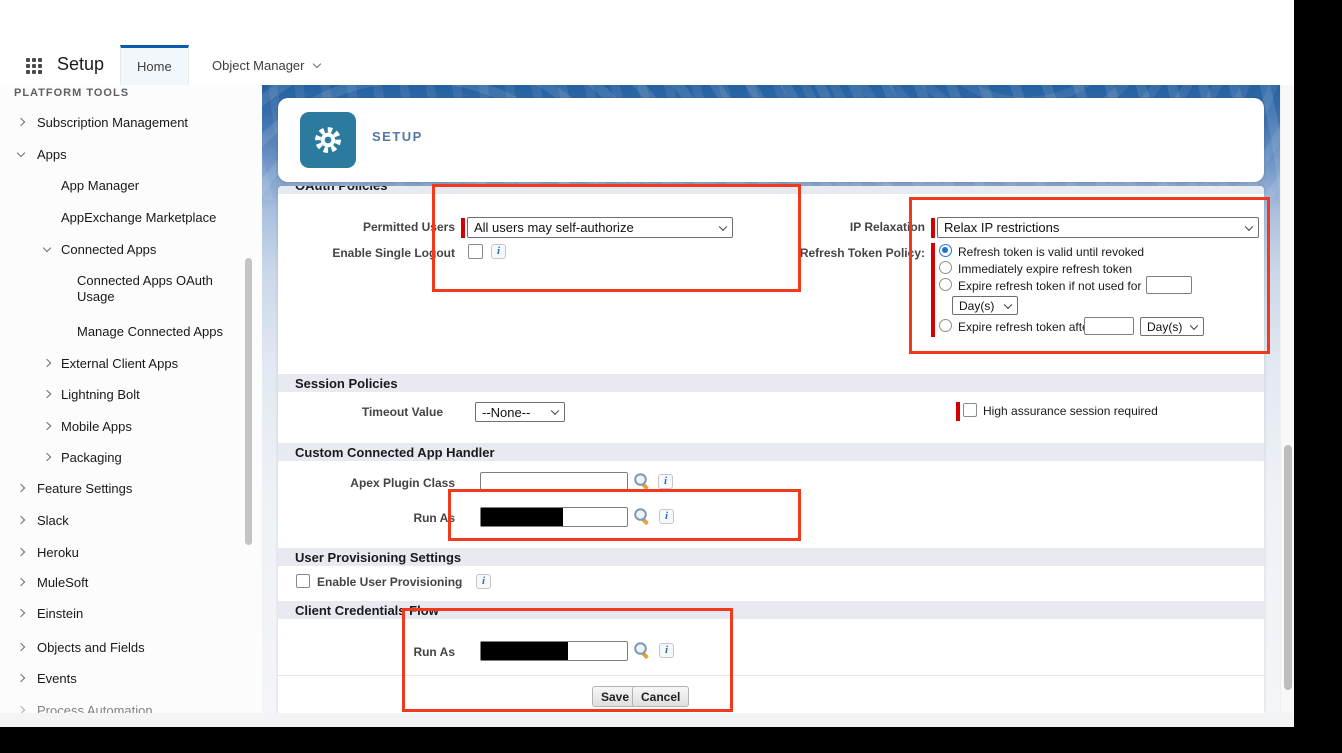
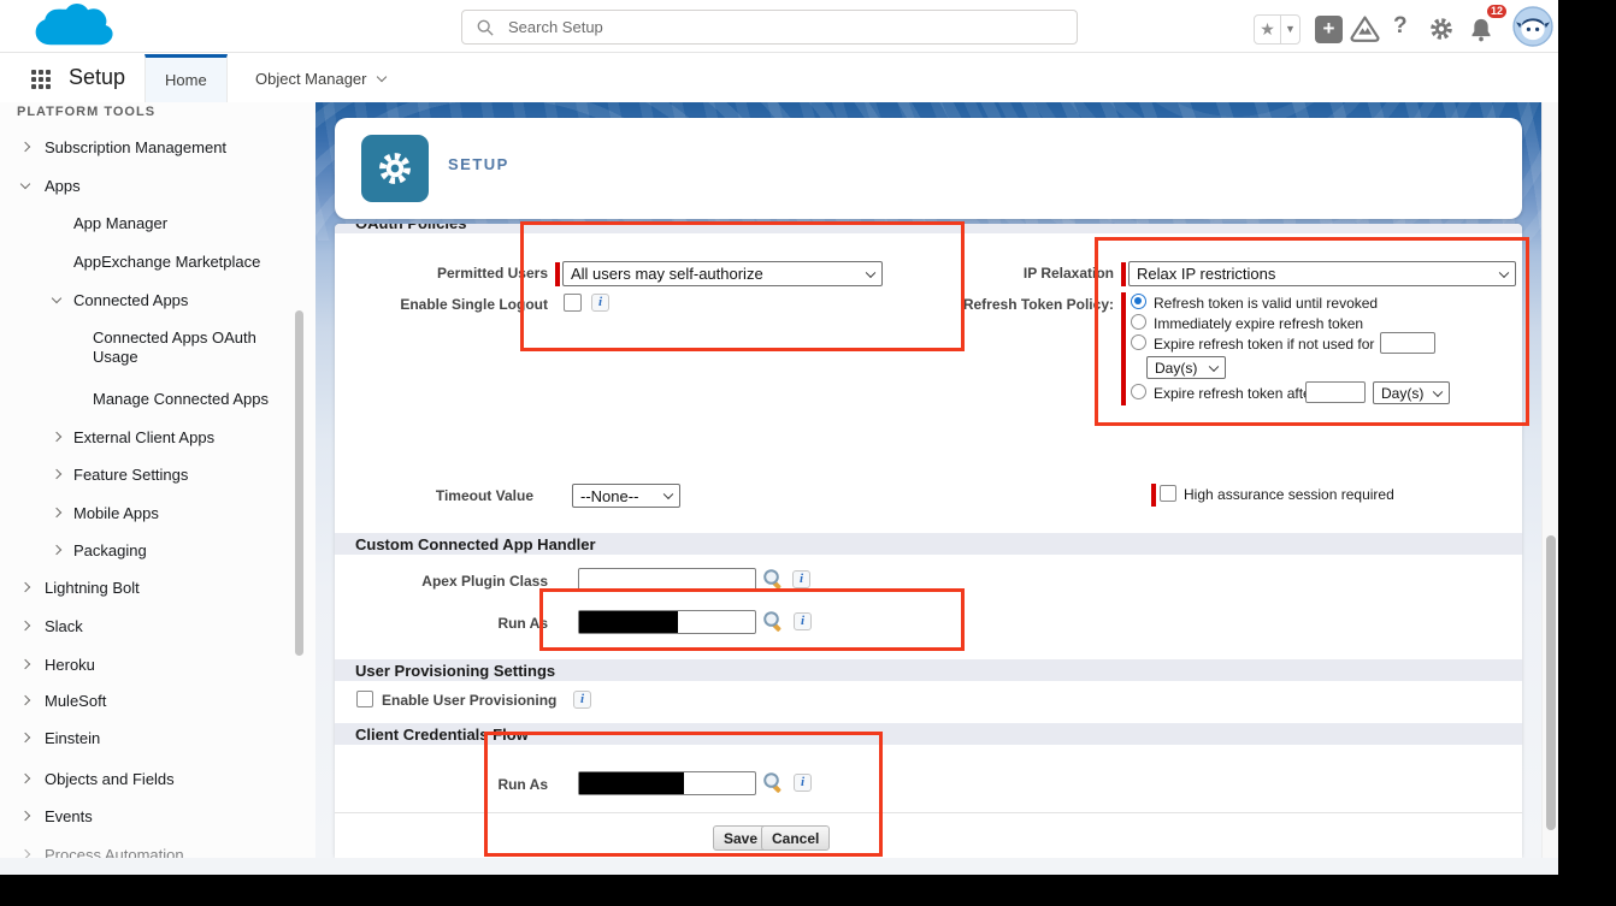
+ Search Setup
+ ★
+ ▼
+ +
+ ?
+ 12
  Setup
  Home
  Object Manager
  PLATFORM TOOLS
  Subscription Management
  Apps
  App Manager
  AppExchange Marketplace
  Connected Apps
  Connected Apps OAuth Usage
  Manage Connected Apps
  External Client Apps
- Lightning Bolt
+ Feature Settings
  Mobile Apps
  Packaging
- Feature Settings
+ Lightning Bolt
  Slack
  Heroku
  MuleSoft
  Einstein
  Objects and Fields
  Events
  Process Automation
  SETUP
  OAuth Policies
  Permitted Users
  All users may self-authorize
  Enable Single Logout
  i
  IP Relaxation
  Relax IP restrictions
  Refresh Token Policy:
  Refresh token is valid until revoked
  Immediately expire refresh token
  Expire refresh token if not used for
  Day(s)
  Expire refresh token aft
  Day(s)
- Session Policies
  Timeout Value
  --None--
  High assurance session required
  Custom Connected App Handler
  Apex Plugin Class
  i
  Run As
  i
  User Provisioning Settings
  Enable User Provisioning
  i
  Client Credentials Flow
  Run As
  i
  Save
  Cancel
